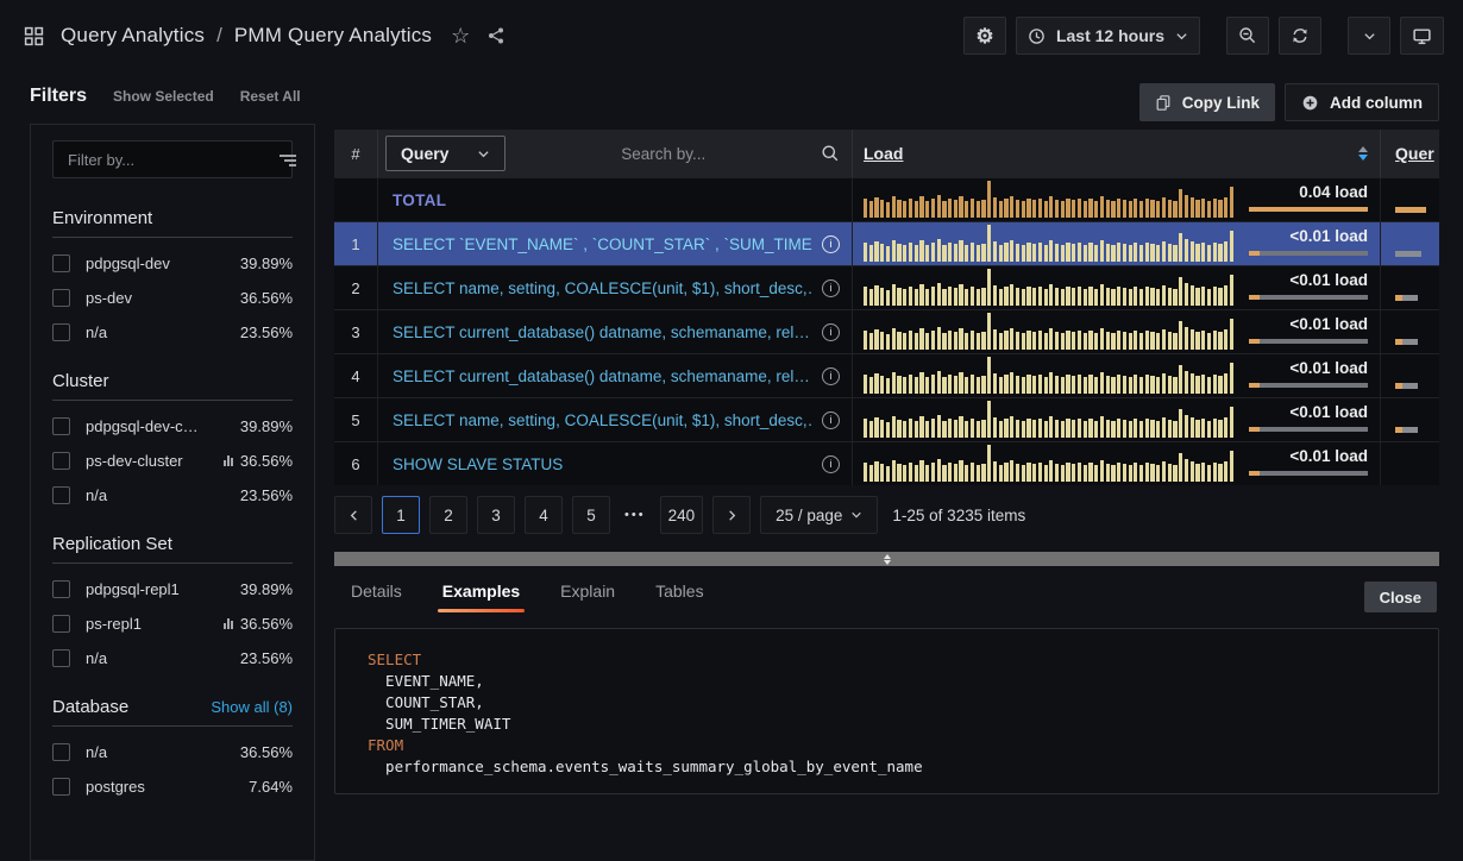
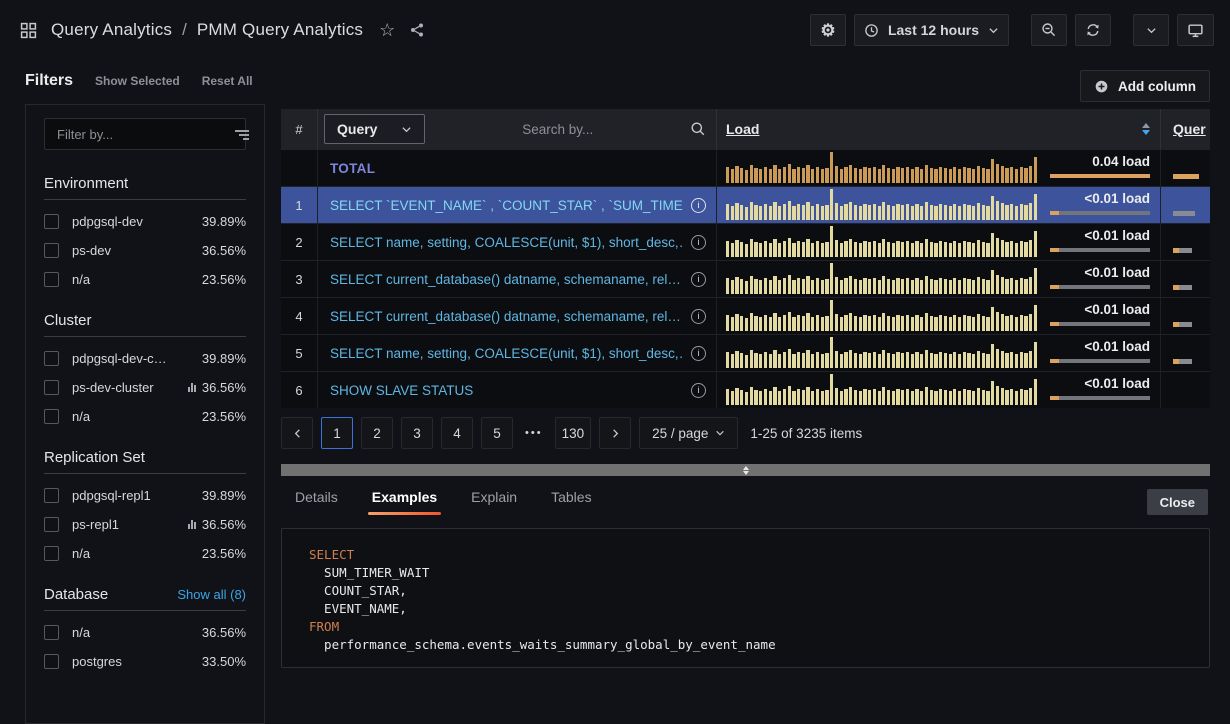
  Query Analytics
  /
  PMM Query Analytics
  ☆
  ⚙
  Last 12 hours
  Filters
  Show Selected
  Reset All
  Filter by...
  Environment
  pdpgsql-dev
  39.89%
  ps-dev
  36.56%
  n/a
  23.56%
  Cluster
  pdpgsql-dev-c…
  39.89%
  ps-dev-cluster
  36.56%
  n/a
  23.56%
  Replication Set
  pdpgsql-repl1
  39.89%
  ps-repl1
  36.56%
  n/a
  23.56%
  Database
  Show all (8)
  n/a
  36.56%
  postgres
- 7.64%
+ 33.50%
- Copy Link
  Add column
  #
  Query
  Search by...
  Load
  Quer
  TOTAL
  0.04 load
  1
  SELECT `EVENT_NAME` , `COUNT_STAR` , `SUM_TIME
  i
  <0.01 load
  2
  SELECT name, setting, COALESCE(unit, $1), short_desc,
  i
  <0.01 load
  3
  SELECT current_database() datname, schemaname, rel…
  i
  <0.01 load
  4
  SELECT current_database() datname, schemaname, rel…
  i
  <0.01 load
  5
  SELECT name, setting, COALESCE(unit, $1), short_desc,
  i
  <0.01 load
  6
  SHOW SLAVE STATUS
  i
  <0.01 load
  1
  2
  3
  4
  5
  •••
- 240
+ 130
  25 / page
  1-25 of 3235 items
  Details
  Examples
  Explain
  Tables
  Close
  SELECT
- EVENT_NAME,
+ SUM_TIMER_WAIT
  COUNT_STAR,
- SUM_TIMER_WAIT
+ EVENT_NAME,
  FROM
  performance_schema.events_waits_summary_global_by_event_name
